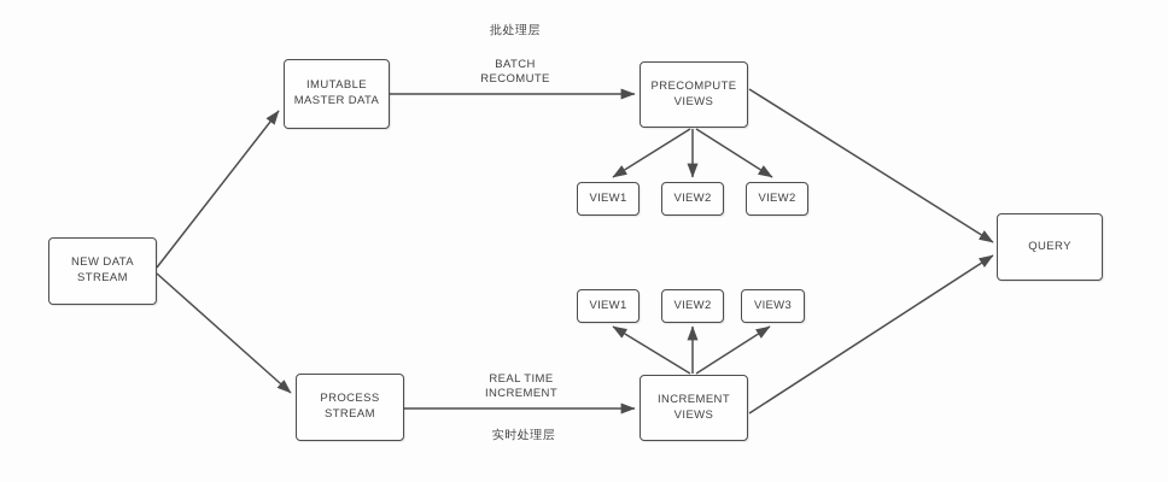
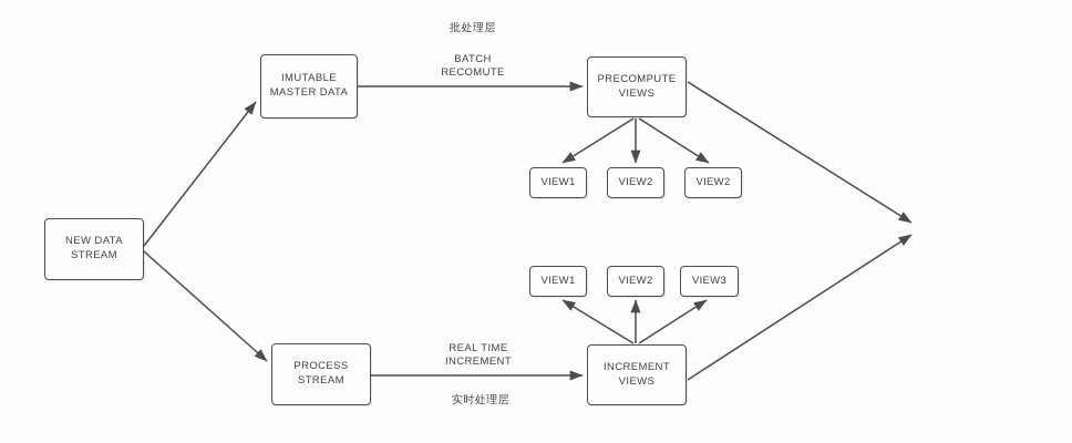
  批处理层
  BATCH
  RECOMUTE
  REAL TIME
  INCREMENT
  实时处理层
  NEW DATA
  STREAM
  IMUTABLE
  MASTER DATA
  PROCESS
  STREAM
  PRECOMPUTE
  VIEWS
  INCREMENT
  VIEWS
  VIEW1
  VIEW2
  VIEW2
  VIEW1
  VIEW2
  VIEW3
- QUERY
